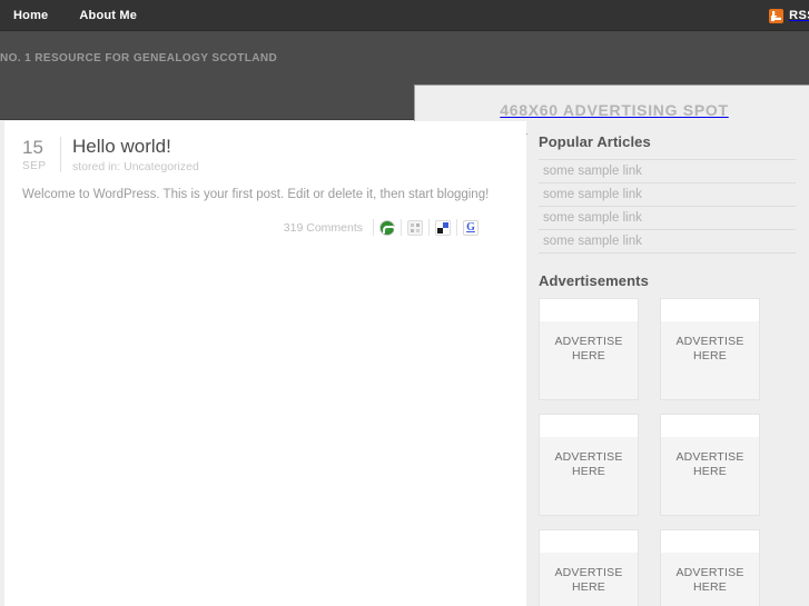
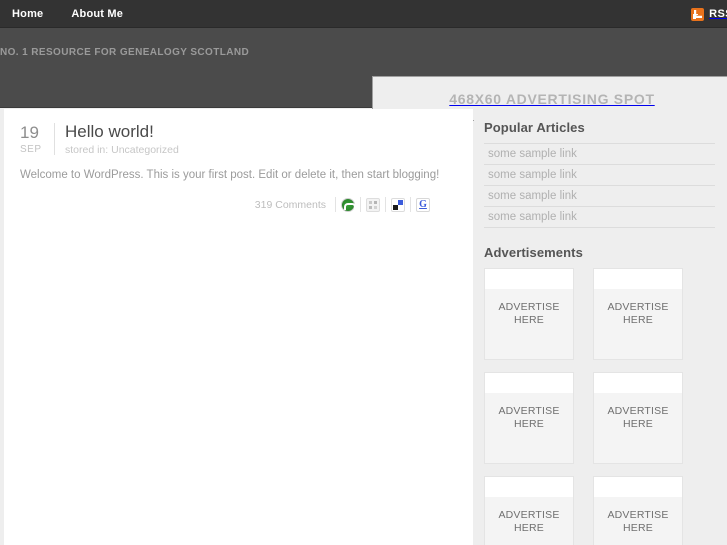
  Home
  About Me
  NO. 1 RESOURCE FOR GENEALOGY SCOTLAND
  468X60 ADVERTISING SPOT
- 15
+ 19
  SEP
  Hello world!
  stored in: Uncategorized
  Welcome to WordPress. This is your first post. Edit or delete it, then start blogging!
  319 Comments
  G
  Popular Articles
  some sample link
  some sample link
  some sample link
  some sample link
  Advertisements
  ADVERTISE HERE
  ADVERTISE HERE
  ADVERTISE HERE
  ADVERTISE HERE
  ADVERTISE HERE
  ADVERTISE HERE
